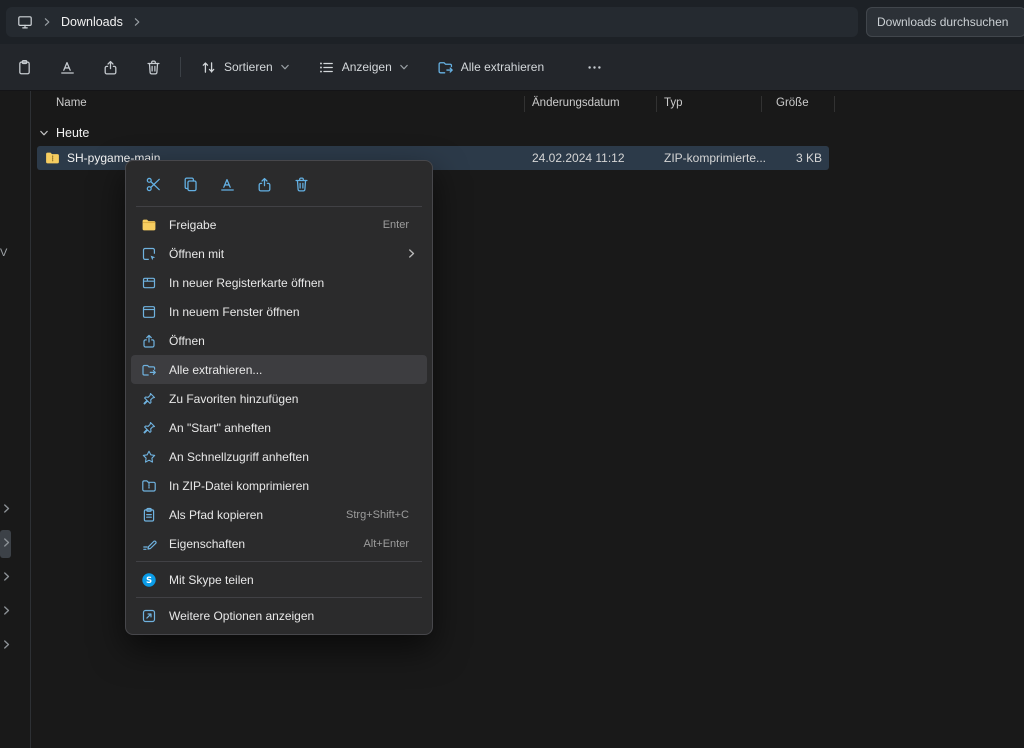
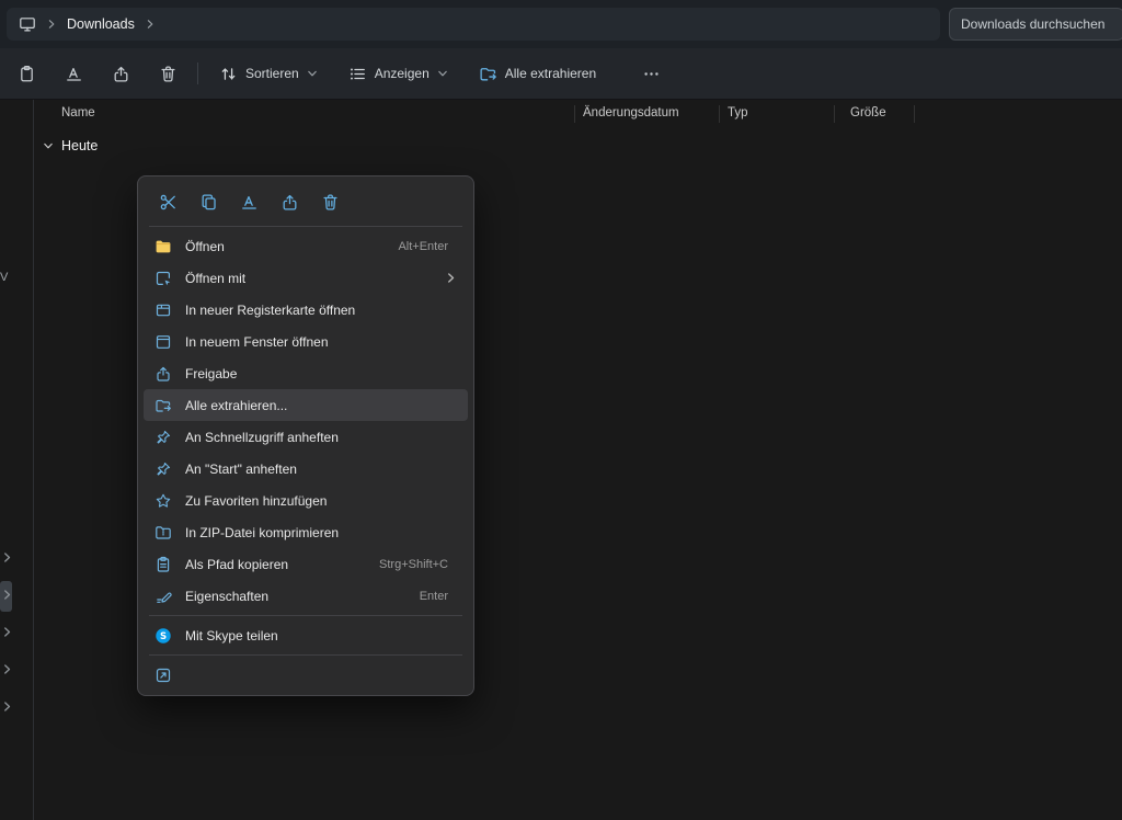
  Downloads
  Downloads durchsuchen
  Sortieren
  Anzeigen
  Alle extrahieren
  V
  Name
  Änderungsdatum
  Typ
  Größe
  Heute
- SH-pygame-main
- 24.02.2024 11:12
- ZIP-komprimierte...
- 3 KB
- Freigabe
+ Öffnen
- Enter
+ Alt+Enter
  Öffnen mit
  In neuer Registerkarte öffnen
  In neuem Fenster öffnen
- Öffnen
+ Freigabe
  Alle extrahieren...
- Zu Favoriten hinzufügen
+ An Schnellzugriff anheften
  An "Start" anheften
- An Schnellzugriff anheften
+ Zu Favoriten hinzufügen
  In ZIP-Datei komprimieren
  Als Pfad kopieren
  Strg+Shift+C
  Eigenschaften
- Alt+Enter
+ Enter
  Mit Skype teilen
- Weitere Optionen anzeigen
